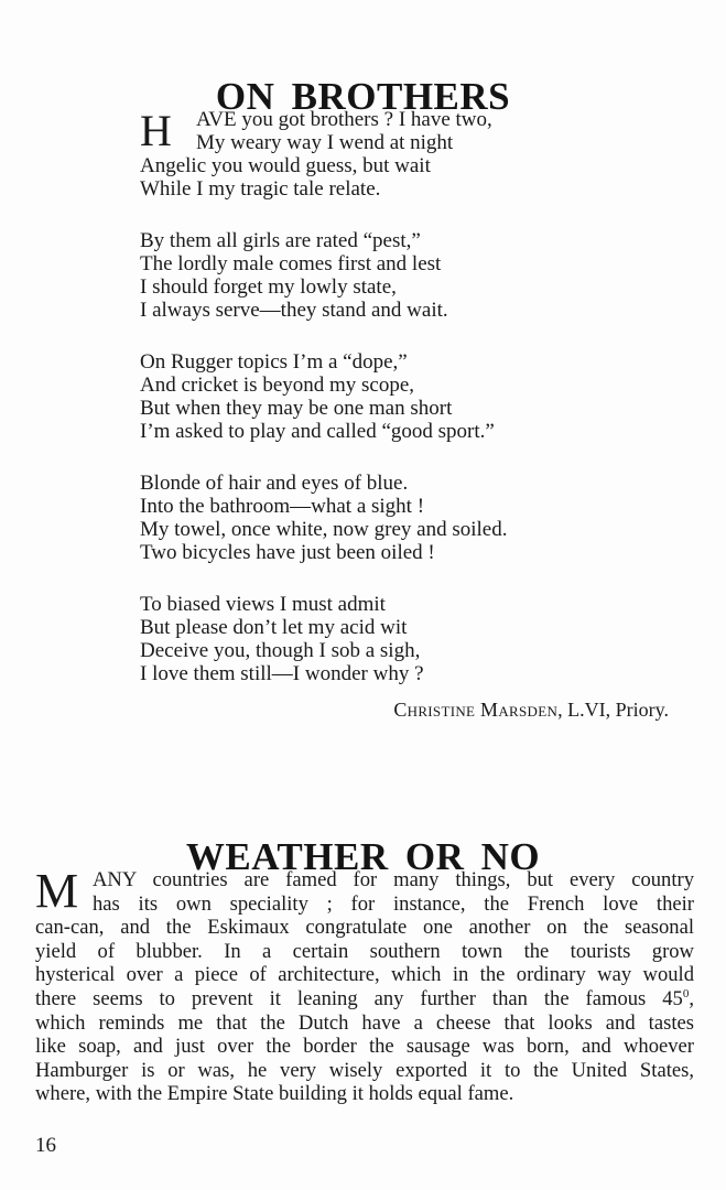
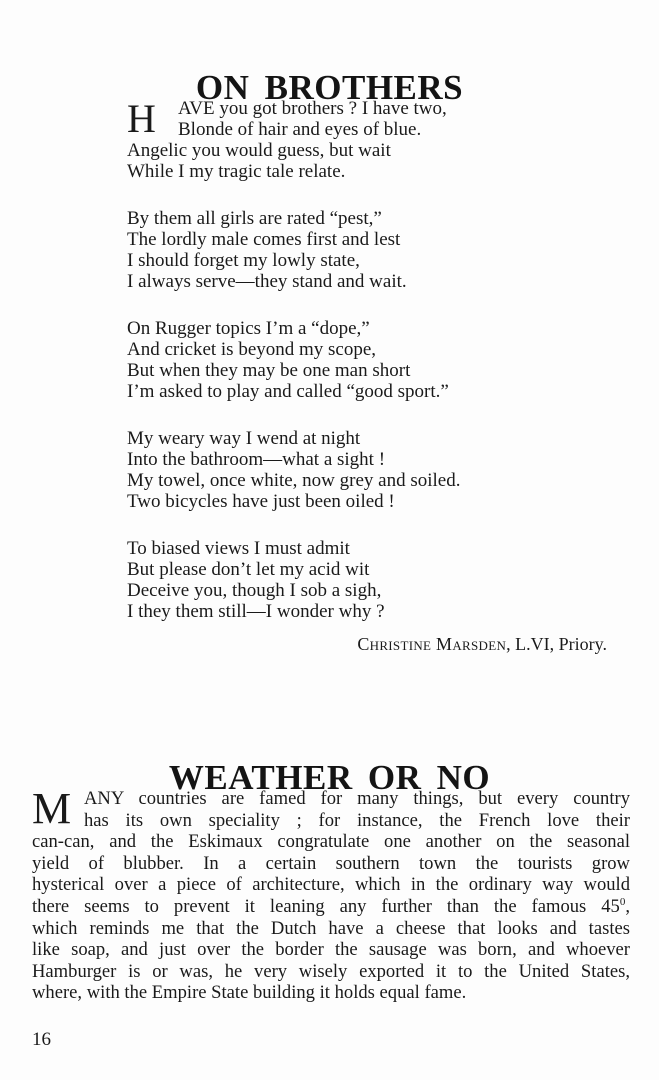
  ON BROTHERS
  H
  AVE you got brothers ? I have two,
- My weary way I wend at night
+ Blonde of hair and eyes of blue.
  Angelic you would guess, but wait
  While I my tragic tale relate.
  By them all girls are rated “pest,”
  The lordly male comes first and lest
  I should forget my lowly state,
  I always serve—they stand and wait.
  On Rugger topics I’m a “dope,”
  And cricket is beyond my scope,
  But when they may be one man short
  I’m asked to play and called “good sport.”
- Blonde of hair and eyes of blue.
+ My weary way I wend at night
  Into the bathroom—what a sight !
  My towel, once white, now grey and soiled.
  Two bicycles have just been oiled !
  To biased views I must admit
  But please don’t let my acid wit
  Deceive you, though I sob a sigh,
- I love them still—I wonder why ?
+ I they them still—I wonder why ?
  Christine Marsden, L.VI, Priory.
  WEATHER OR NO
  M
  ANY countries are famed for many things, but every country
  has its own speciality ; for instance, the French love their
  can-can, and the Eskimaux congratulate one another on the seasonal
  yield of blubber. In a certain southern town the tourists grow
  hysterical over a piece of architecture, which in the ordinary way would
  there seems to prevent it leaning any further than the famous 450,
  which reminds me that the Dutch have a cheese that looks and tastes
  like soap, and just over the border the sausage was born, and whoever
  Hamburger is or was, he very wisely exported it to the United States,
  where, with the Empire State building it holds equal fame.
  16
